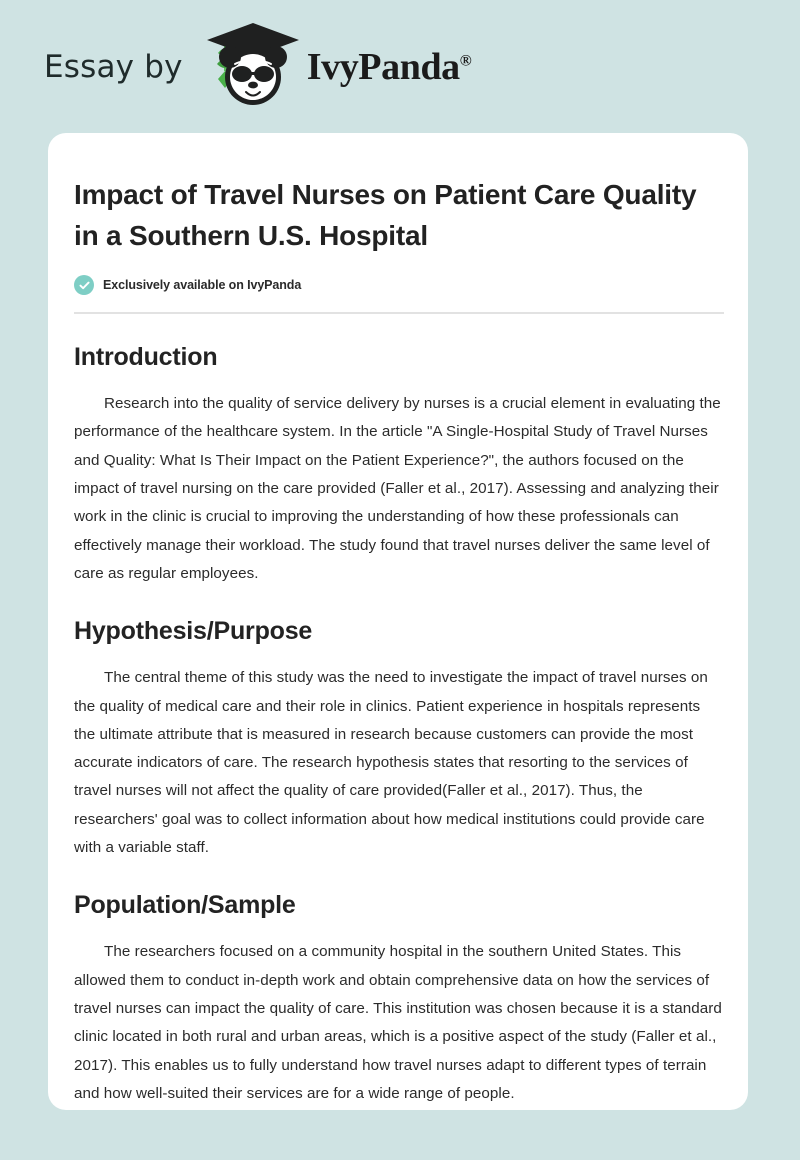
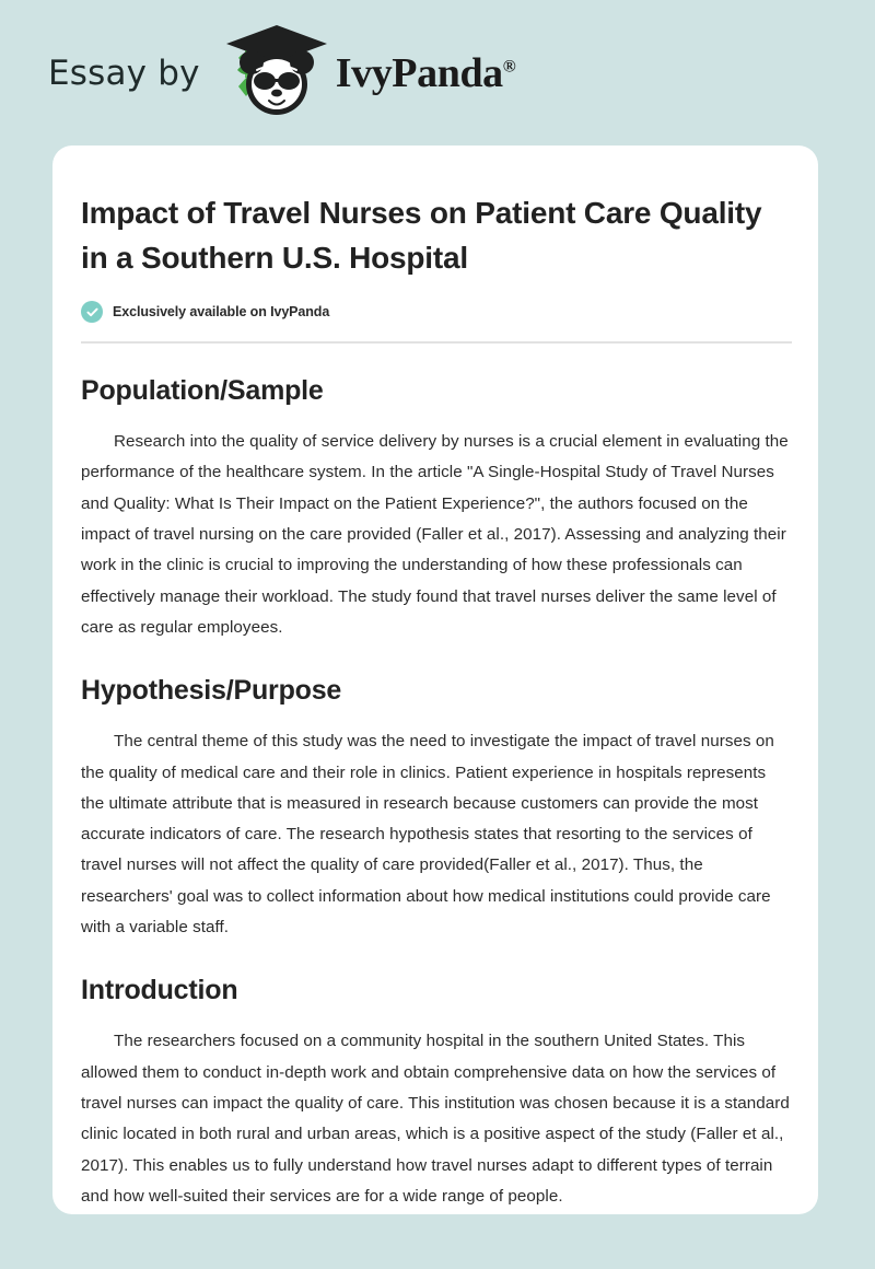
  Essay by
  IvyPanda®
  Impact of Travel Nurses on Patient Care Quality in a Southern U.S. Hospital
  Exclusively available on IvyPanda
- Introduction
+ Population/Sample
  Research into the quality of service delivery by nurses is a crucial element in evaluating the performance of the healthcare system. In the article "A Single-Hospital Study of Travel Nurses and Quality: What Is Their Impact on the Patient Experience?", the authors focused on the impact of travel nursing on the care provided (Faller et al., 2017). Assessing and analyzing their work in the clinic is crucial to improving the understanding of how these professionals can effectively manage their workload. The study found that travel nurses deliver the same level of care as regular employees.
  Hypothesis/Purpose
  The central theme of this study was the need to investigate the impact of travel nurses on the quality of medical care and their role in clinics. Patient experience in hospitals represents the ultimate attribute that is measured in research because customers can provide the most accurate indicators of care. The research hypothesis states that resorting to the services of travel nurses will not affect the quality of care provided(Faller et al., 2017). Thus, the researchers' goal was to collect information about how medical institutions could provide care with a variable staff.
- Population/Sample
+ Introduction
  The researchers focused on a community hospital in the southern United States. This allowed them to conduct in-depth work and obtain comprehensive data on how the services of travel nurses can impact the quality of care. This institution was chosen because it is a standard clinic located in both rural and urban areas, which is a positive aspect of the study (Faller et al., 2017). This enables us to fully understand how travel nurses adapt to different types of terrain and how well-suited their services are for a wide range of people.
